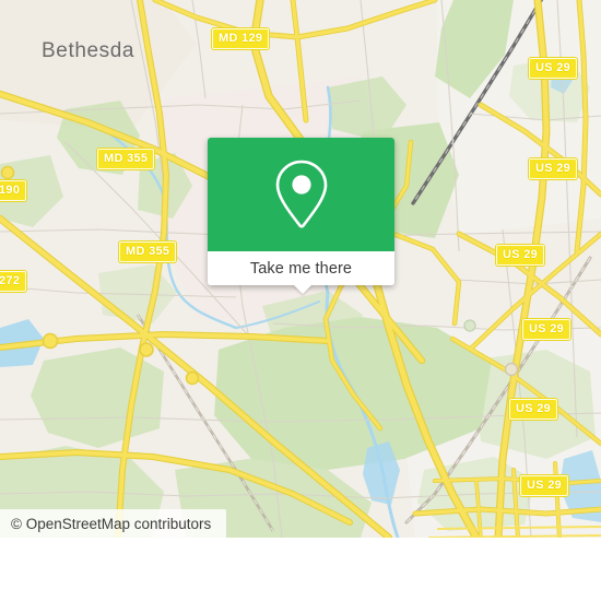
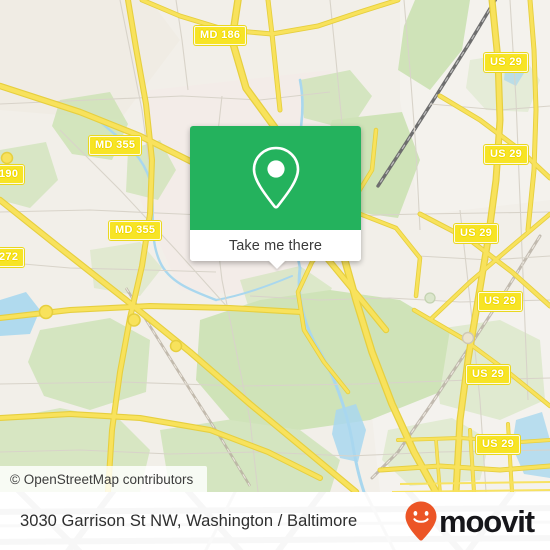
- Bethesda
- MD 129
+ MD 186
  US 29
  MD 355
  190
  US 29
  MD 355
  US 29
  272
  US 29
  US 29
  US 29
  Take me there
  © OpenStreetMap contributors
+ 3030 Garrison St NW, Washington / Baltimore
+ moovit
